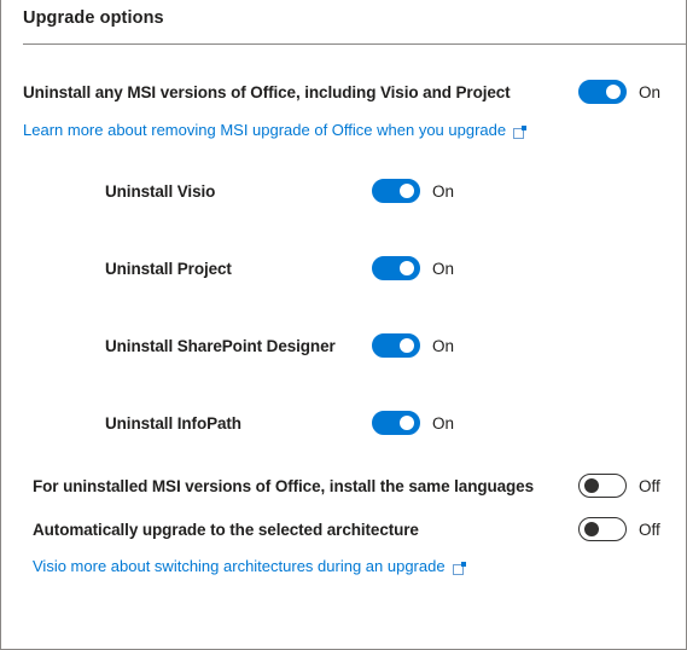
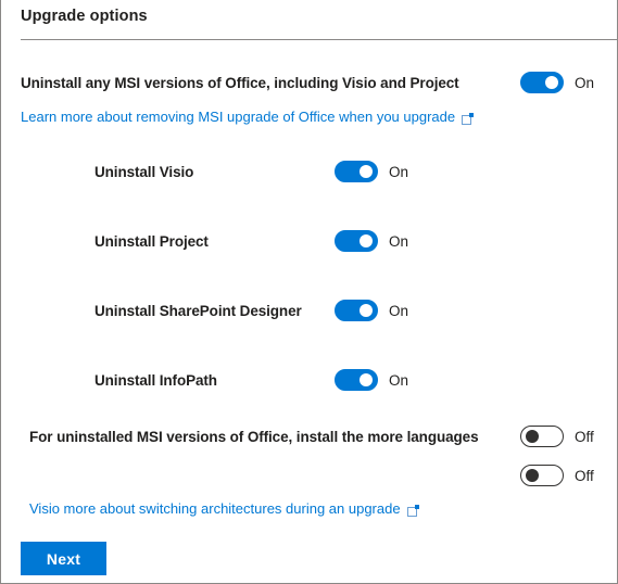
  Upgrade options
  Uninstall any MSI versions of Office, including Visio and Project
  On
  Learn more about removing MSI upgrade of Office when you upgrade
  Uninstall Visio
  On
  Uninstall Project
  On
  Uninstall SharePoint Designer
  On
  Uninstall InfoPath
  On
- For uninstalled MSI versions of Office, install the same languages
+ For uninstalled MSI versions of Office, install the more languages
  Off
- Automatically upgrade to the selected architecture
  Off
  Visio more about switching architectures during an upgrade
+ Next
